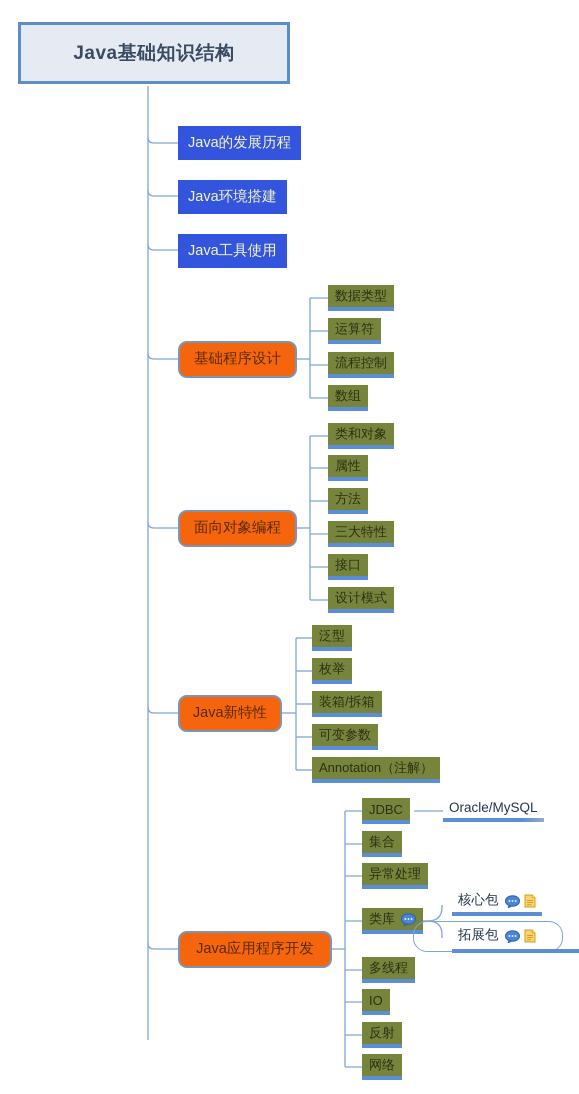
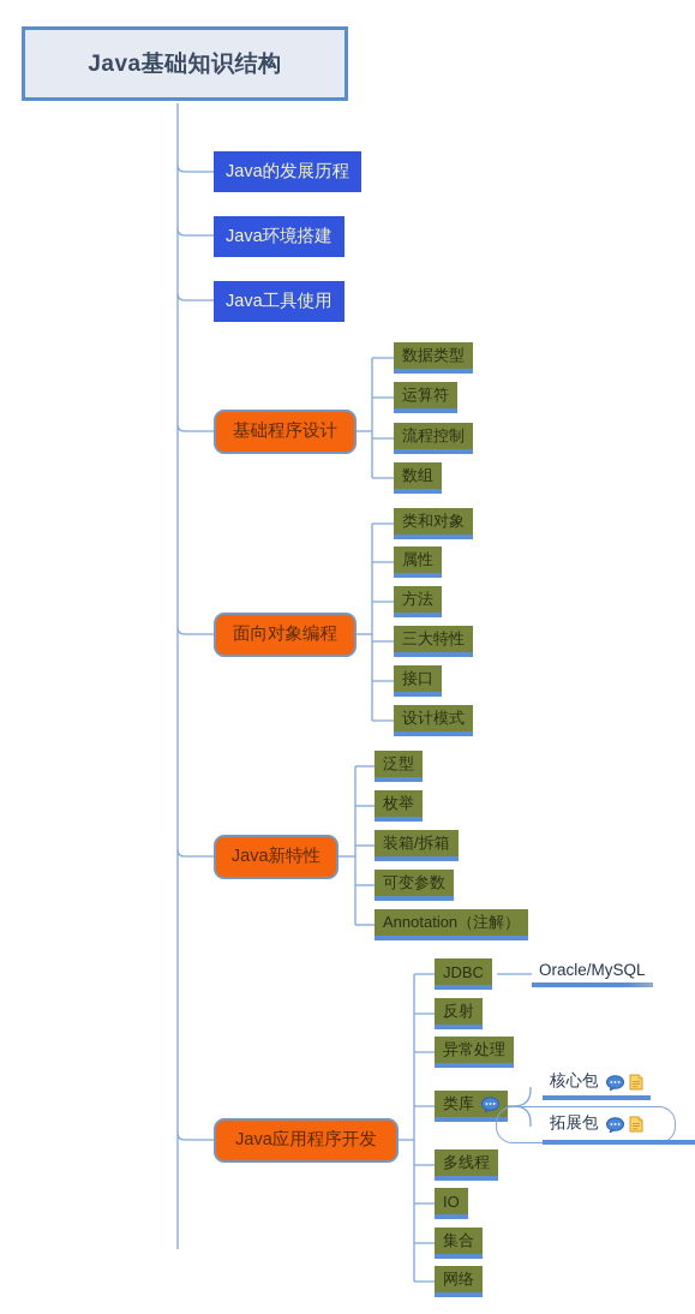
  Java基础知识结构
  Java的发展历程
  Java环境搭建
  Java工具使用
  基础程序设计
  数据类型
  运算符
  流程控制
  数组
  面向对象编程
  类和对象
  属性
  方法
  三大特性
  接口
  设计模式
  Java新特性
  泛型
  枚举
  装箱/拆箱
  可变参数
  Annotation（注解）
  Java应用程序开发
  JDBC
  Oracle/MySQL
- 集合
+ 反射
  异常处理
  类库
  核心包
  拓展包
  多线程
  IO
- 反射
+ 集合
  网络
